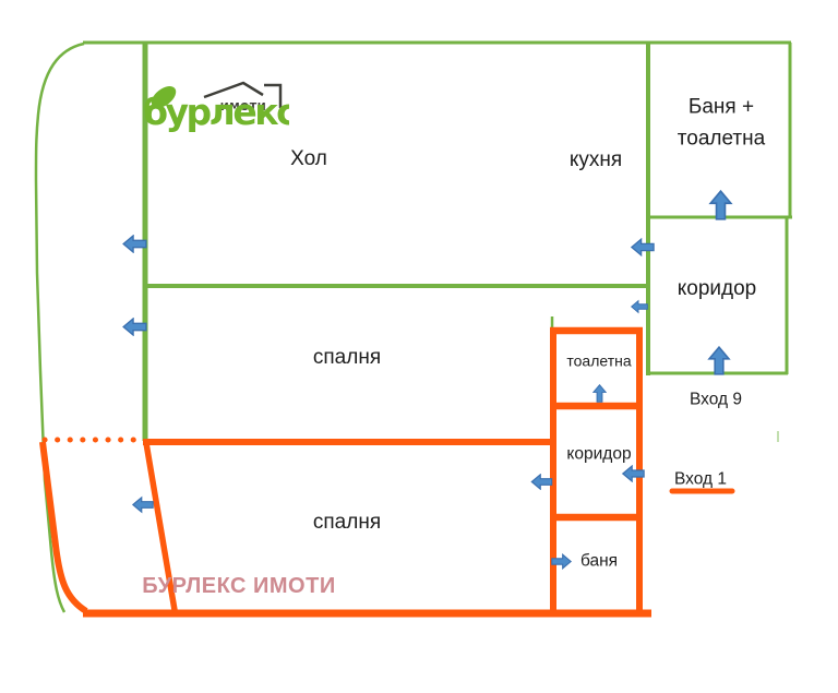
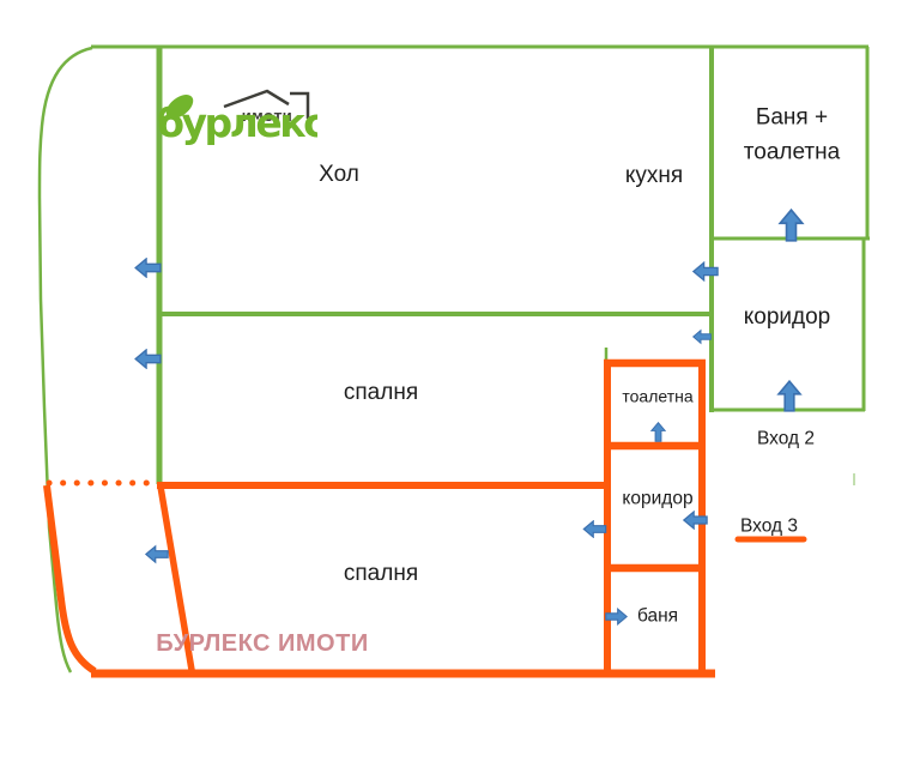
  ИМОТИ
  бурлекс
  Хол
  кухня
  Баня +
  тоалетна
  коридор
  спалня
  спалня
  тоалетна
  коридор
  баня
- Вход 9
+ Вход 2
- Вход 1
+ Вход 3
  БУРЛЕКС ИМОТИ
